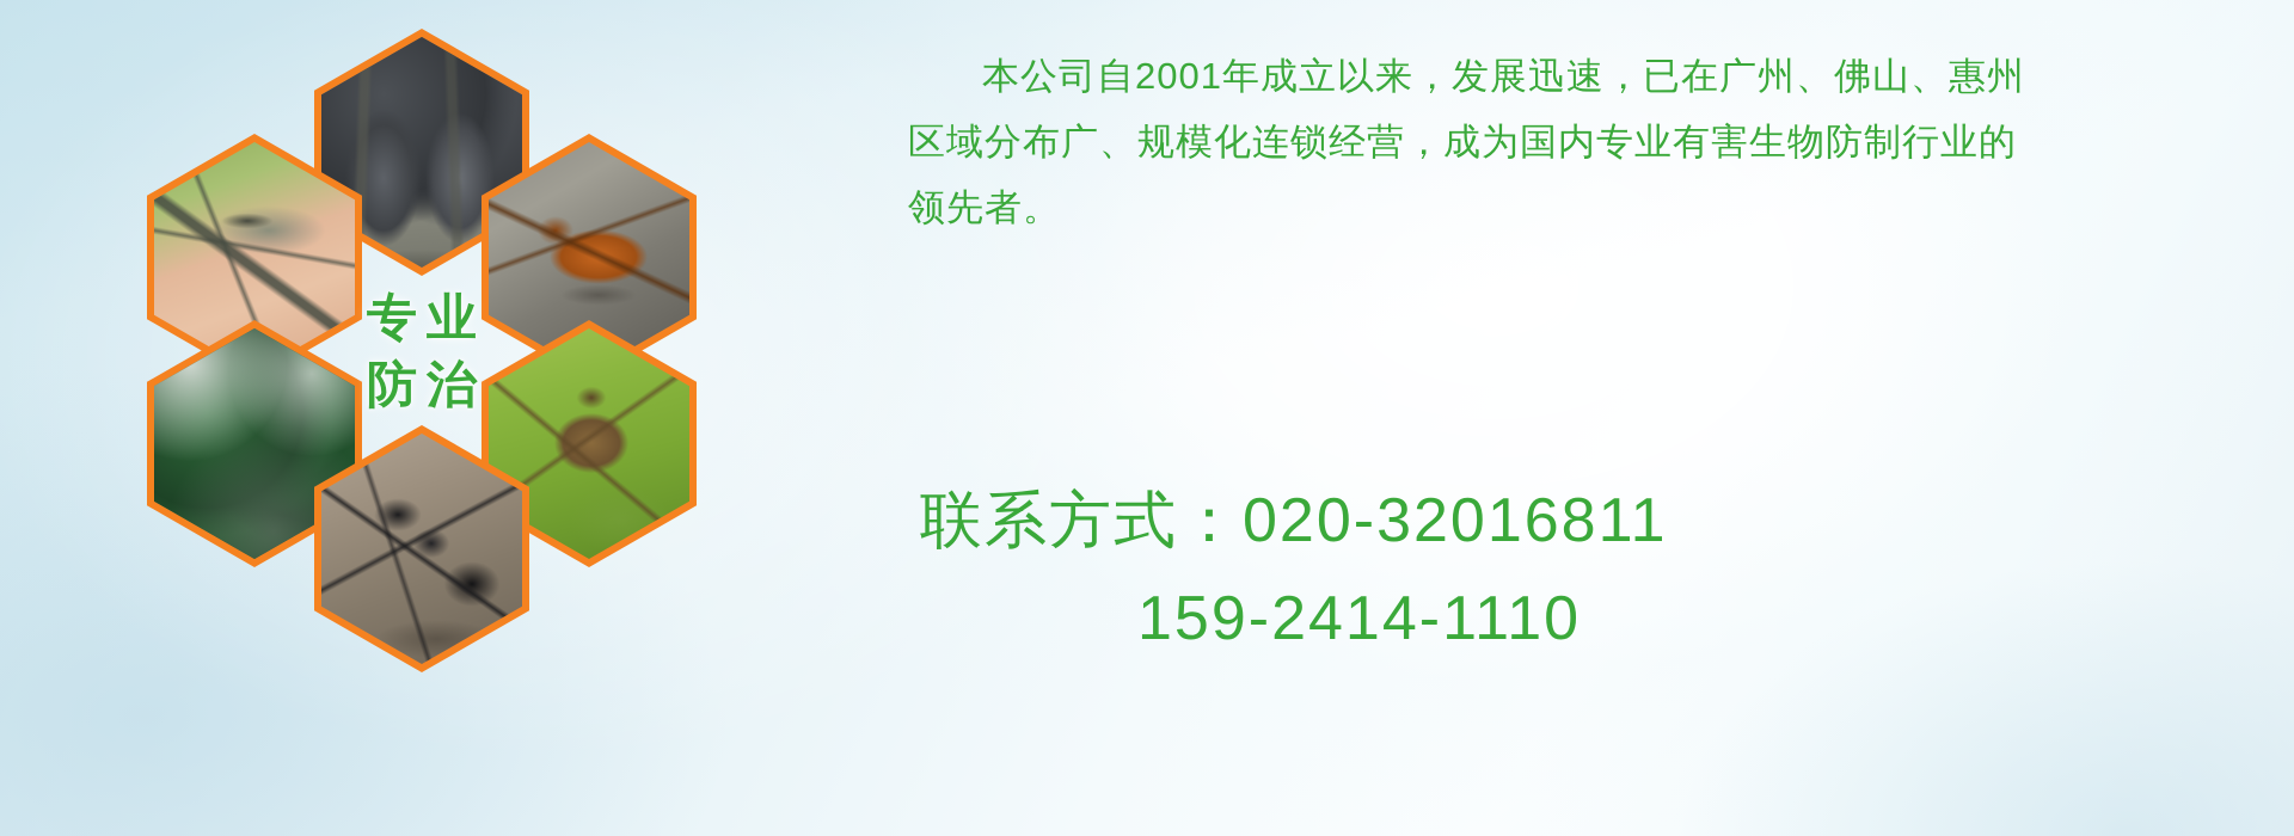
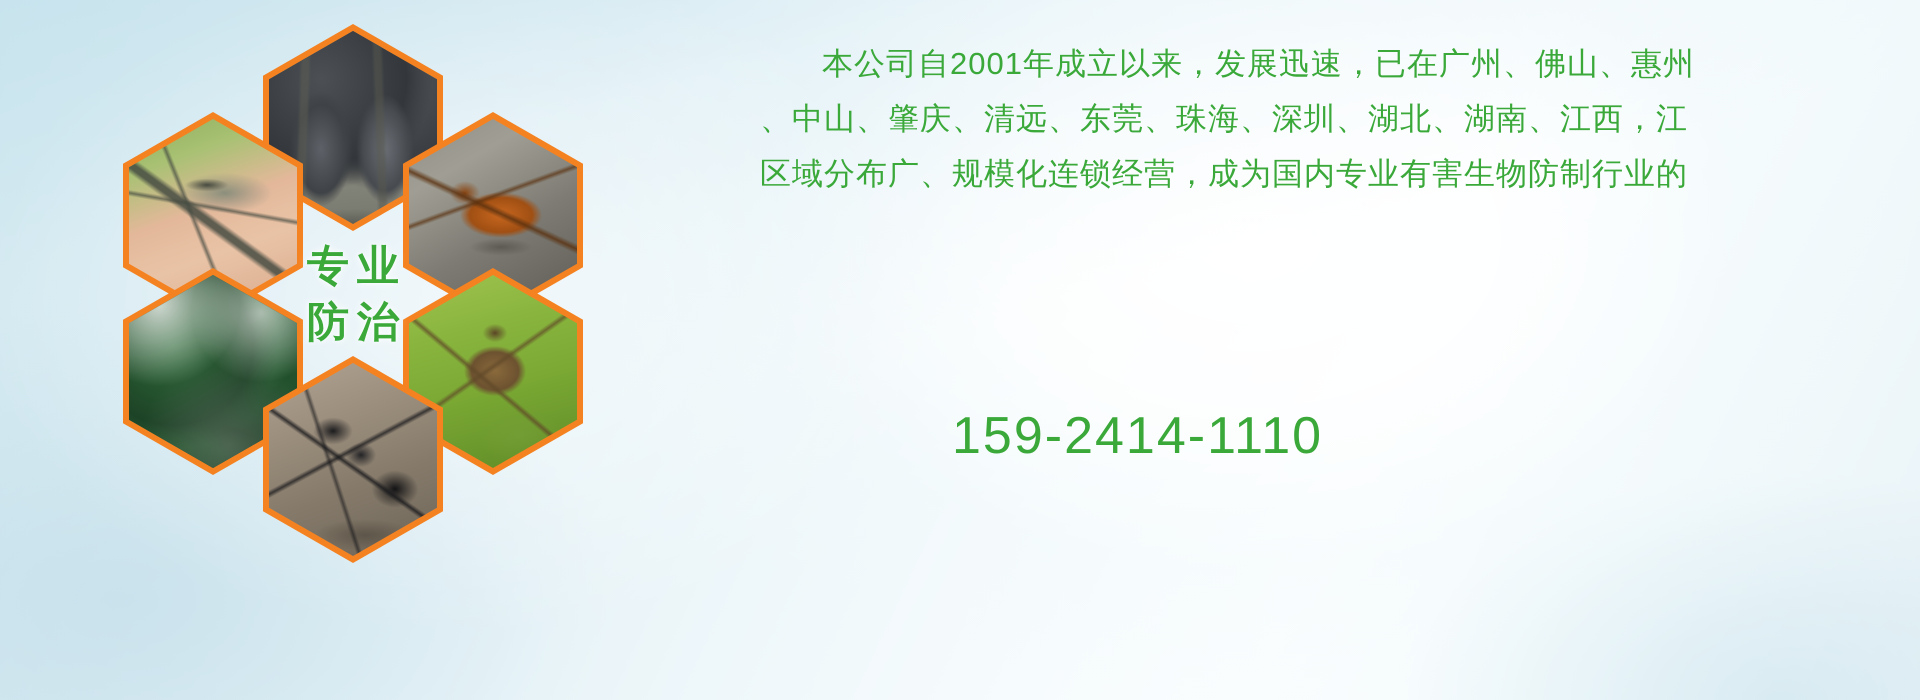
  专业
  防治
  本公司自2001年成立以来，发展迅速，已在广州、佛山、惠州
+ 、中山、肇庆、清远、东莞、珠海、深圳、湖北、湖南、江西，江
  区域分布广、规模化连锁经营，成为国内专业有害生物防制行业的
- 领先者。
- 联系方式：020-32016811
  159-2414-1110
